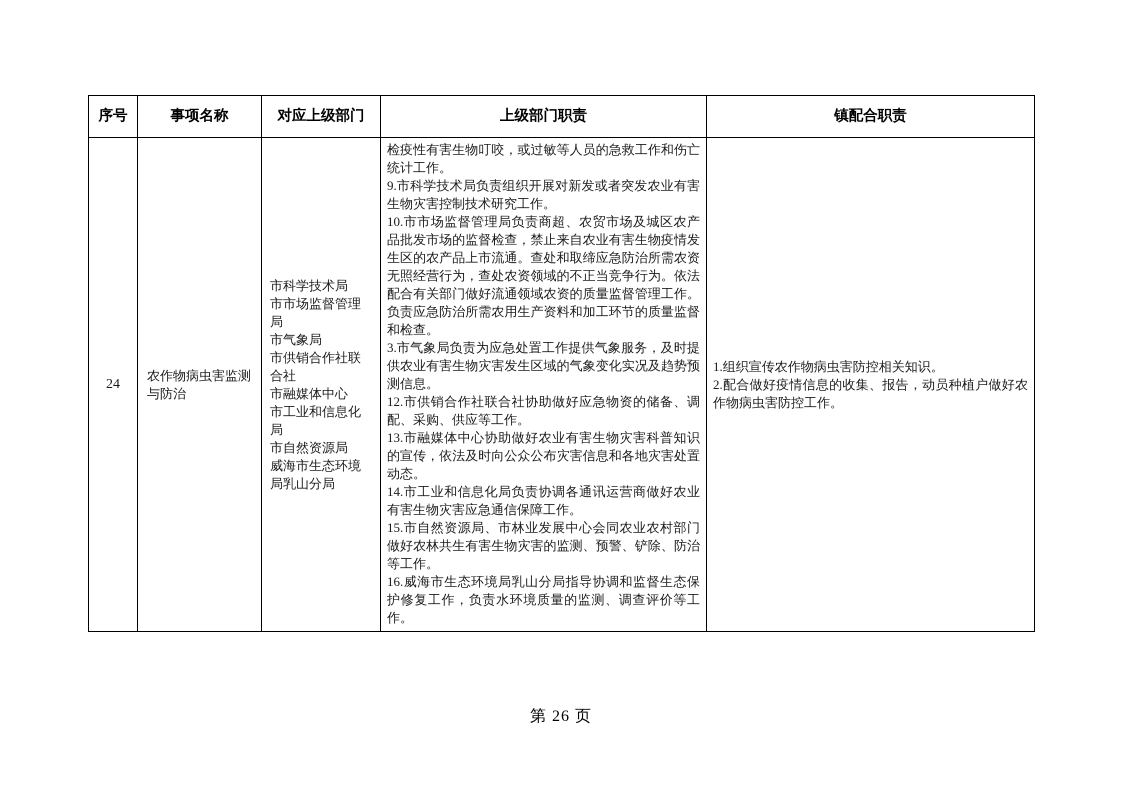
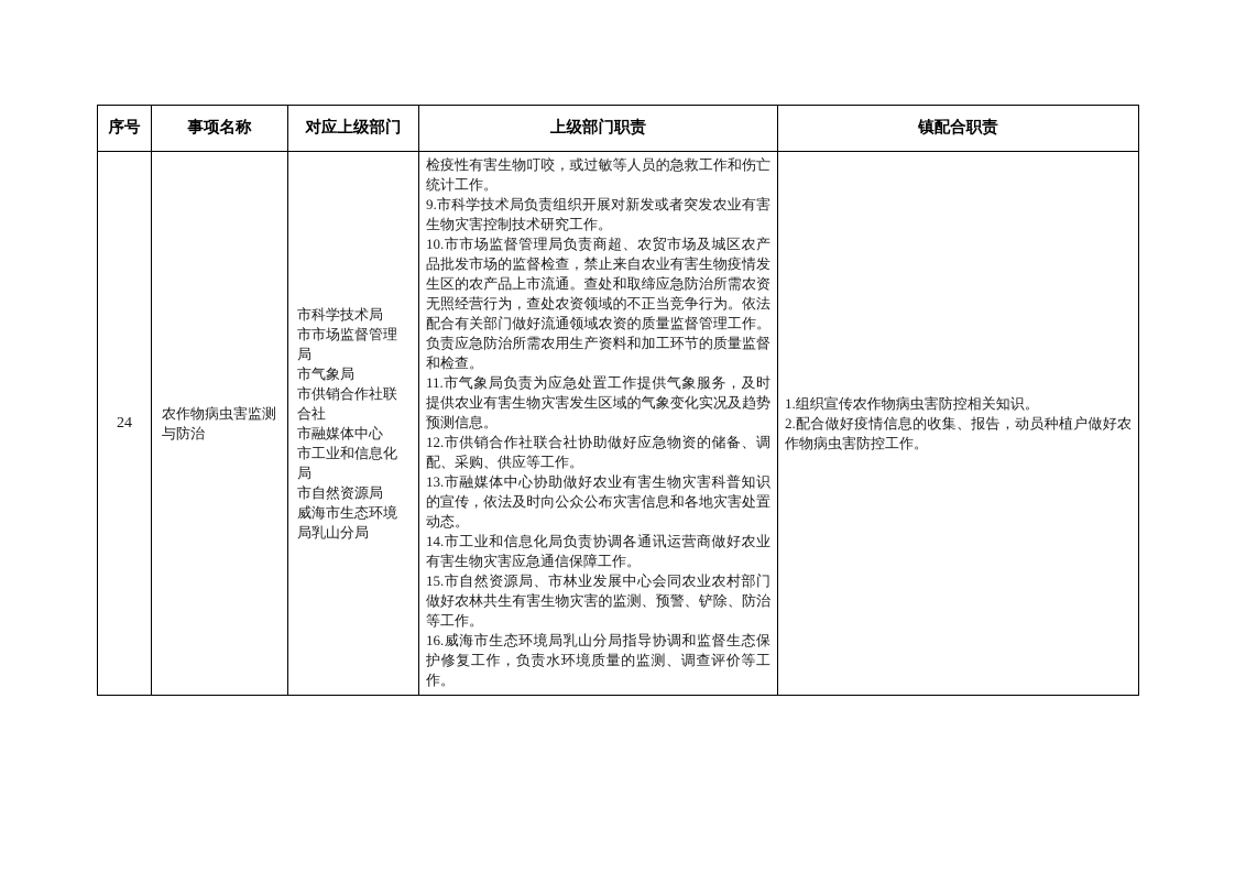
  序号	事项名称	对应上级部门	上级部门职责	镇配合职责
- 24	农作物病虫害监测与防治	市科学技术局市市场监督管理局市气象局市供销合作社联合社市融媒体中心市工业和信息化局市自然资源局威海市生态环境局乳山分局	检疫性有害生物叮咬，或过敏等人员的急救工作和伤亡统计工作。9.市科学技术局负责组织开展对新发或者突发农业有害生物灾害控制技术研究工作。10.市市场监督管理局负责商超、农贸市场及城区农产品批发市场的监督检查，禁止来自农业有害生物疫情发生区的农产品上市流通。查处和取缔应急防治所需农资无照经营行为，查处农资领域的不正当竞争行为。依法配合有关部门做好流通领域农资的质量监督管理工作。负责应急防治所需农用生产资料和加工环节的质量监督和检查。3.市气象局负责为应急处置工作提供气象服务，及时提供农业有害生物灾害发生区域的气象变化实况及趋势预测信息。12.市供销合作社联合社协助做好应急物资的储备、调配、采购、供应等工作。13.市融媒体中心协助做好农业有害生物灾害科普知识的宣传，依法及时向公众公布灾害信息和各地灾害处置动态。14.市工业和信息化局负责协调各通讯运营商做好农业有害生物灾害应急通信保障工作。15.市自然资源局、市林业发展中心会同农业农村部门做好农林共生有害生物灾害的监测、预警、铲除、防治等工作。16.威海市生态环境局乳山分局指导协调和监督生态保护修复工作，负责水环境质量的监测、调查评价等工作。	1.组织宣传农作物病虫害防控相关知识。2.配合做好疫情信息的收集、报告，动员种植户做好农作物病虫害防控工作。
+ 24	农作物病虫害监测与防治	市科学技术局市市场监督管理局市气象局市供销合作社联合社市融媒体中心市工业和信息化局市自然资源局威海市生态环境局乳山分局	检疫性有害生物叮咬，或过敏等人员的急救工作和伤亡统计工作。9.市科学技术局负责组织开展对新发或者突发农业有害生物灾害控制技术研究工作。10.市市场监督管理局负责商超、农贸市场及城区农产品批发市场的监督检查，禁止来自农业有害生物疫情发生区的农产品上市流通。查处和取缔应急防治所需农资无照经营行为，查处农资领域的不正当竞争行为。依法配合有关部门做好流通领域农资的质量监督管理工作。负责应急防治所需农用生产资料和加工环节的质量监督和检查。11.市气象局负责为应急处置工作提供气象服务，及时提供农业有害生物灾害发生区域的气象变化实况及趋势预测信息。12.市供销合作社联合社协助做好应急物资的储备、调配、采购、供应等工作。13.市融媒体中心协助做好农业有害生物灾害科普知识的宣传，依法及时向公众公布灾害信息和各地灾害处置动态。14.市工业和信息化局负责协调各通讯运营商做好农业有害生物灾害应急通信保障工作。15.市自然资源局、市林业发展中心会同农业农村部门做好农林共生有害生物灾害的监测、预警、铲除、防治等工作。16.威海市生态环境局乳山分局指导协调和监督生态保护修复工作，负责水环境质量的监测、调查评价等工作。	1.组织宣传农作物病虫害防控相关知识。2.配合做好疫情信息的收集、报告，动员种植户做好农作物病虫害防控工作。
- 第 26 页
